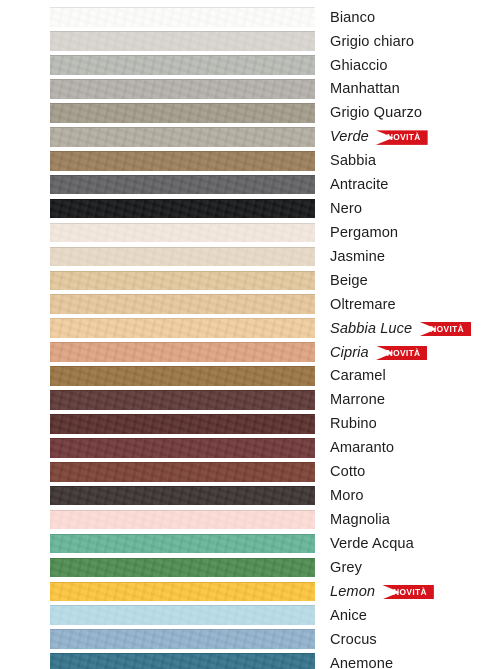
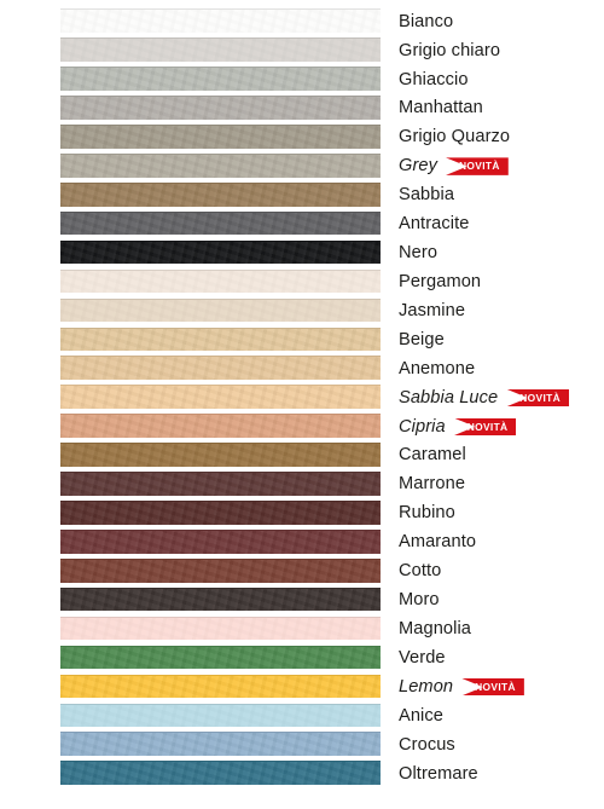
  Bianco
  Grigio chiaro
  Ghiaccio
  Manhattan
  Grigio Quarzo
- Verde
+ Grey
  OVITÀ
  Sabbia
  Antracite
  Nero
  Pergamon
  Jasmine
  Beige
- Oltremare
+ Anemone
  Sabbia Luce
  OVITÀ
  Cipria
  OVITÀ
  Caramel
  Marrone
  Rubino
  Amaranto
  Cotto
  Moro
  Magnolia
- Verde Acqua
- Grey
+ Verde
  Lemon
  OVITÀ
  Anice
  Crocus
- Anemone
+ Oltremare
